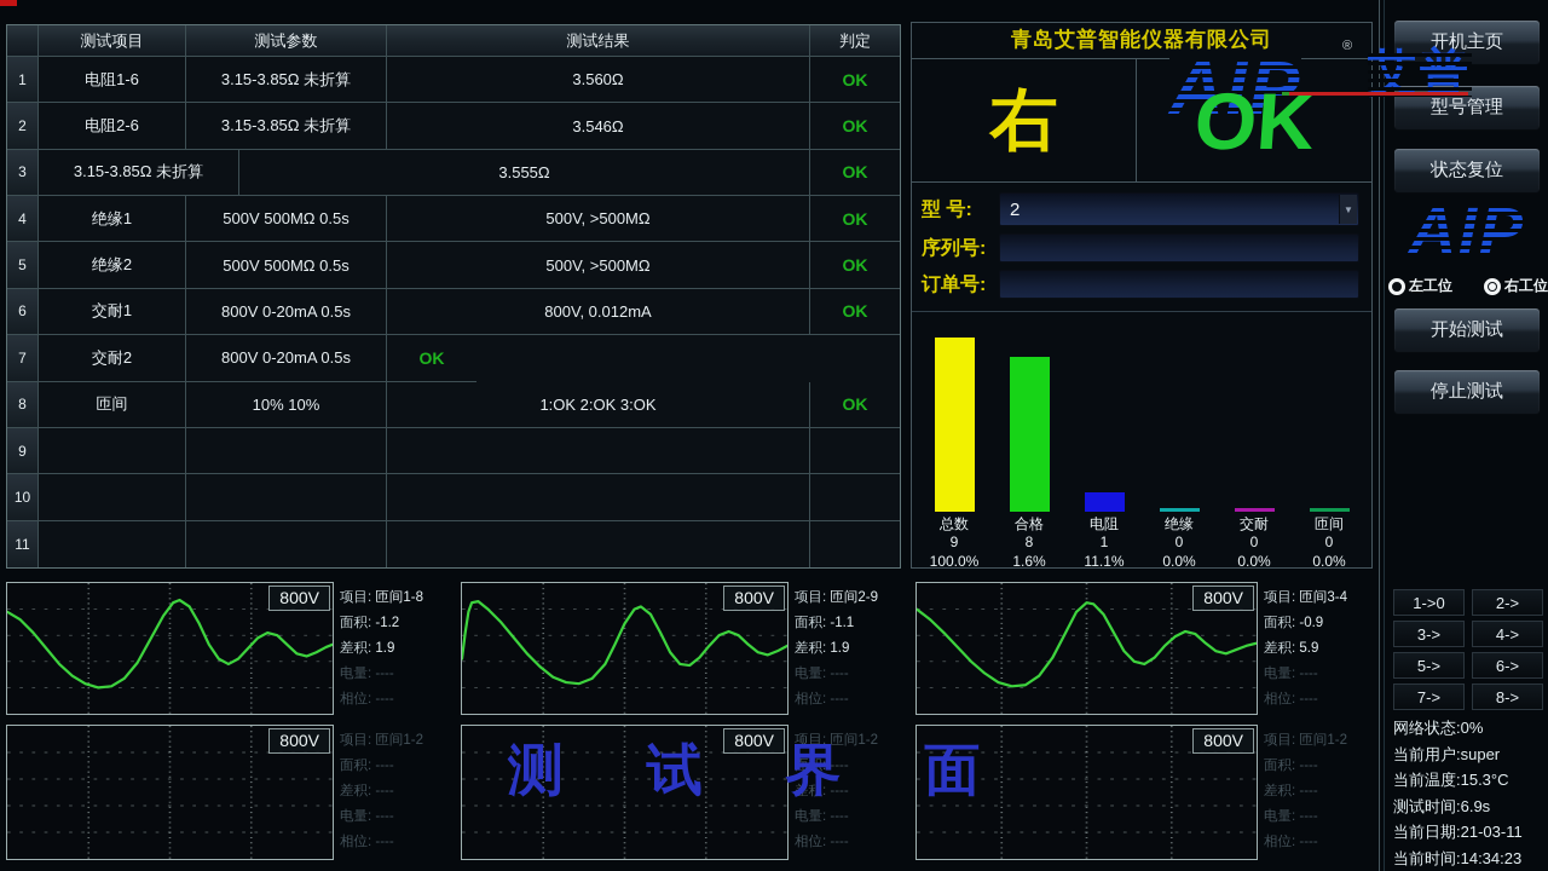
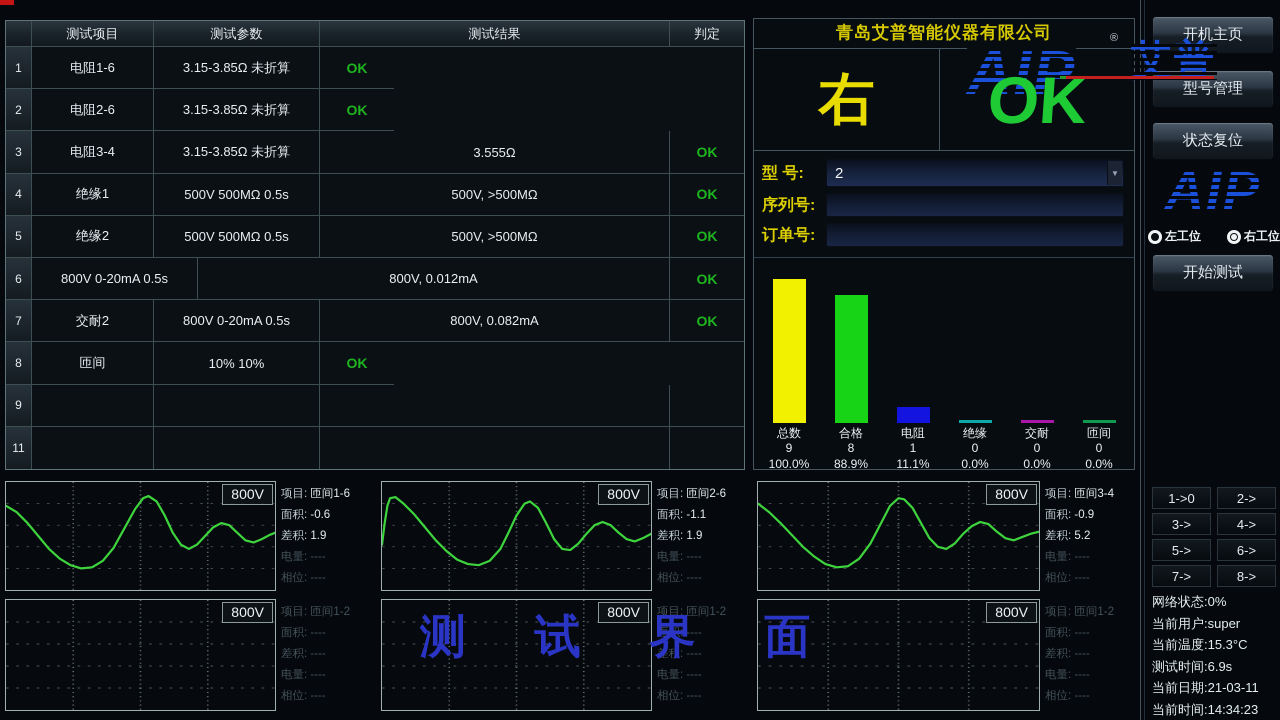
  测试项目
  测试参数
  测试结果
  判定
  1
  电阻1-6
  3.15-3.85Ω 未折算
- 3.560Ω
  OK
  2
  电阻2-6
  3.15-3.85Ω 未折算
- 3.546Ω
  OK
  3
+ 电阻3-4
  3.15-3.85Ω 未折算
  3.555Ω
  OK
  4
  绝缘1
  500V 500MΩ 0.5s
  500V, >500MΩ
  OK
  5
  绝缘2
  500V 500MΩ 0.5s
  500V, >500MΩ
  OK
  6
- 交耐1
  800V 0-20mA 0.5s
  800V, 0.012mA
  OK
  7
  交耐2
  800V 0-20mA 0.5s
+ 800V, 0.082mA
  OK
  8
  匝间
  10% 10%
- 1:OK 2:OK 3:OK
  OK
  9
- 10
  11
  青岛艾普智能仪器有限公司
  右
  AIP
  ®
  型 号:
  2
  ▼
  序列号:
  订单号:
  总数
  9
  100.0%
  合格
  8
- 1.6%
+ 88.9%
  电阻
  1
  11.1%
  绝缘
  0
  0.0%
  交耐
  0
  0.0%
  匝间
  0
  0.0%
  开机主页
  型号管理
  状态复位
  AIP
  左工位
  右工位
  开始测试
- 停止测试
  1->0
  2->
  3->
  4->
  5->
  6->
  7->
  8->
  网络状态:0%
  当前用户:super
  当前温度:15.3°C
  测试时间:6.9s
  当前日期:21-03-11
  当前时间:14:34:23
  800V
- 项目: 匝间1-8
+ 项目: 匝间1-6
- 面积: -1.2
+ 面积: -0.6
  差积: 1.9
  电量: ----
  相位: ----
  800V
- 项目: 匝间2-9
+ 项目: 匝间2-6
  面积: -1.1
  差积: 1.9
  电量: ----
  相位: ----
  800V
  项目: 匝间3-4
  面积: -0.9
- 差积: 5.9
+ 差积: 5.2
  电量: ----
  相位: ----
  800V
  项目: 匝间1-2
  面积: ----
  差积: ----
  电量: ----
  相位: ----
  800V
  项目: 匝间1-2
  面积: ----
  差积: ----
  电量: ----
  相位: ----
  800V
  项目: 匝间1-2
  面积: ----
  差积: ----
  电量: ----
  相位: ----
  测 试 界 面
  艾普
